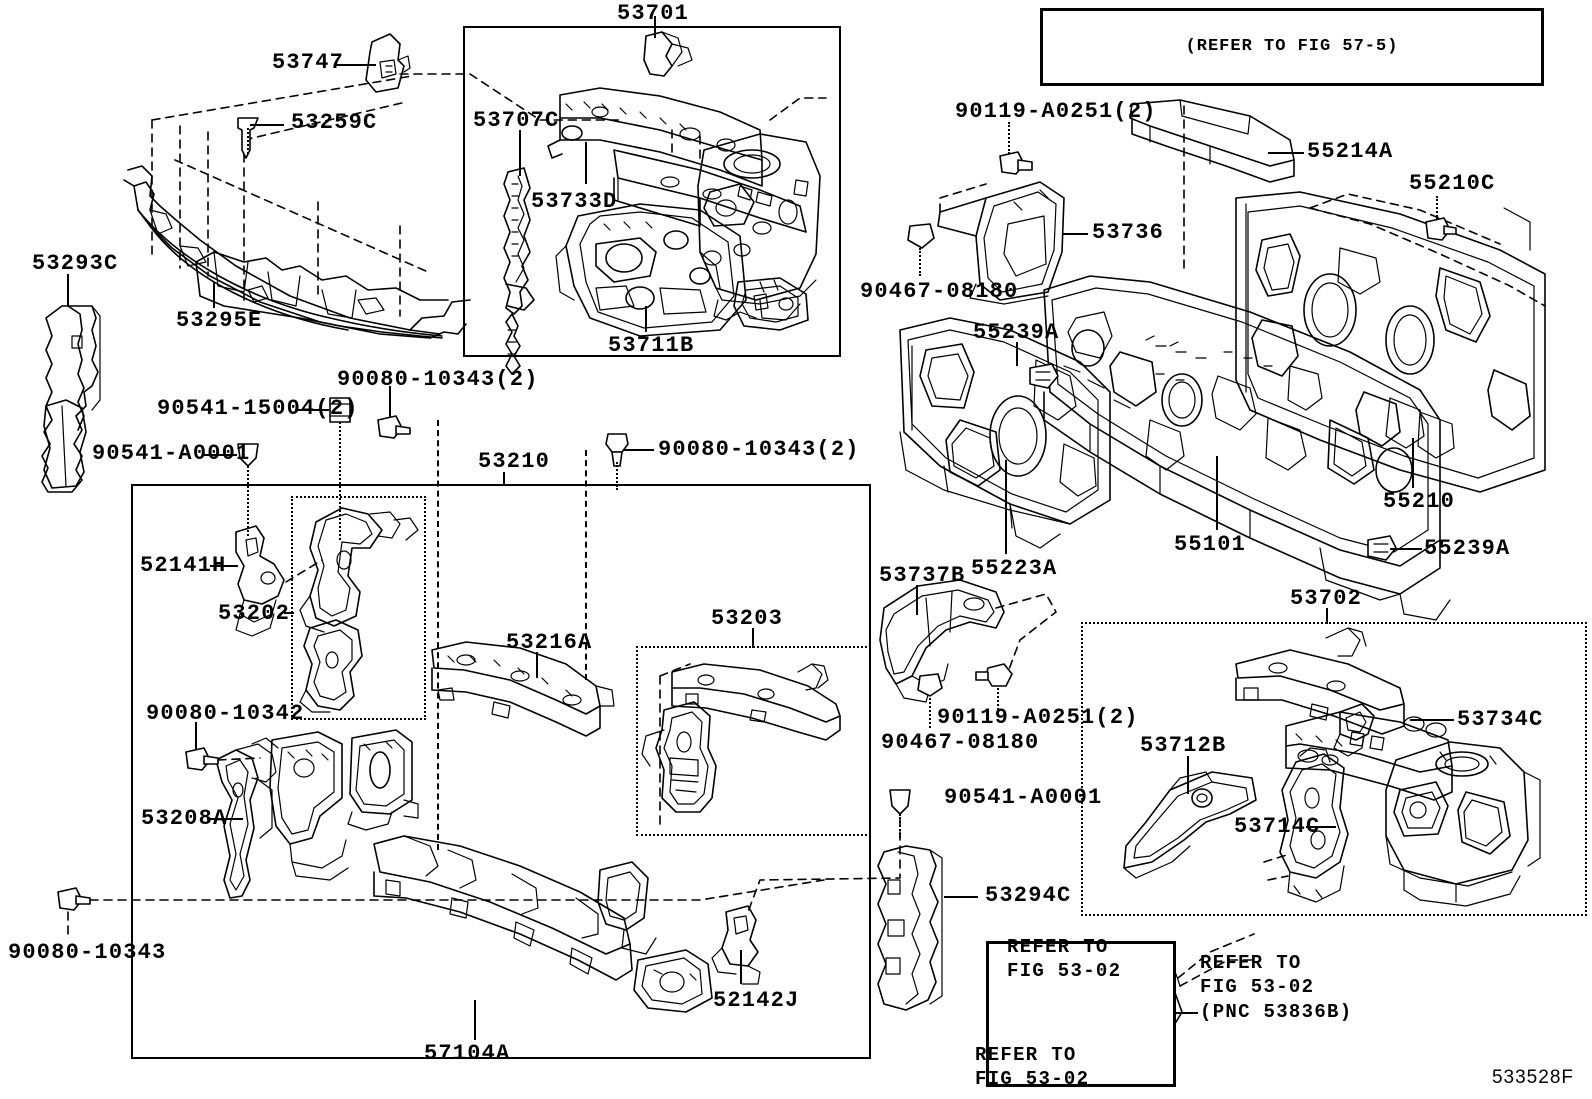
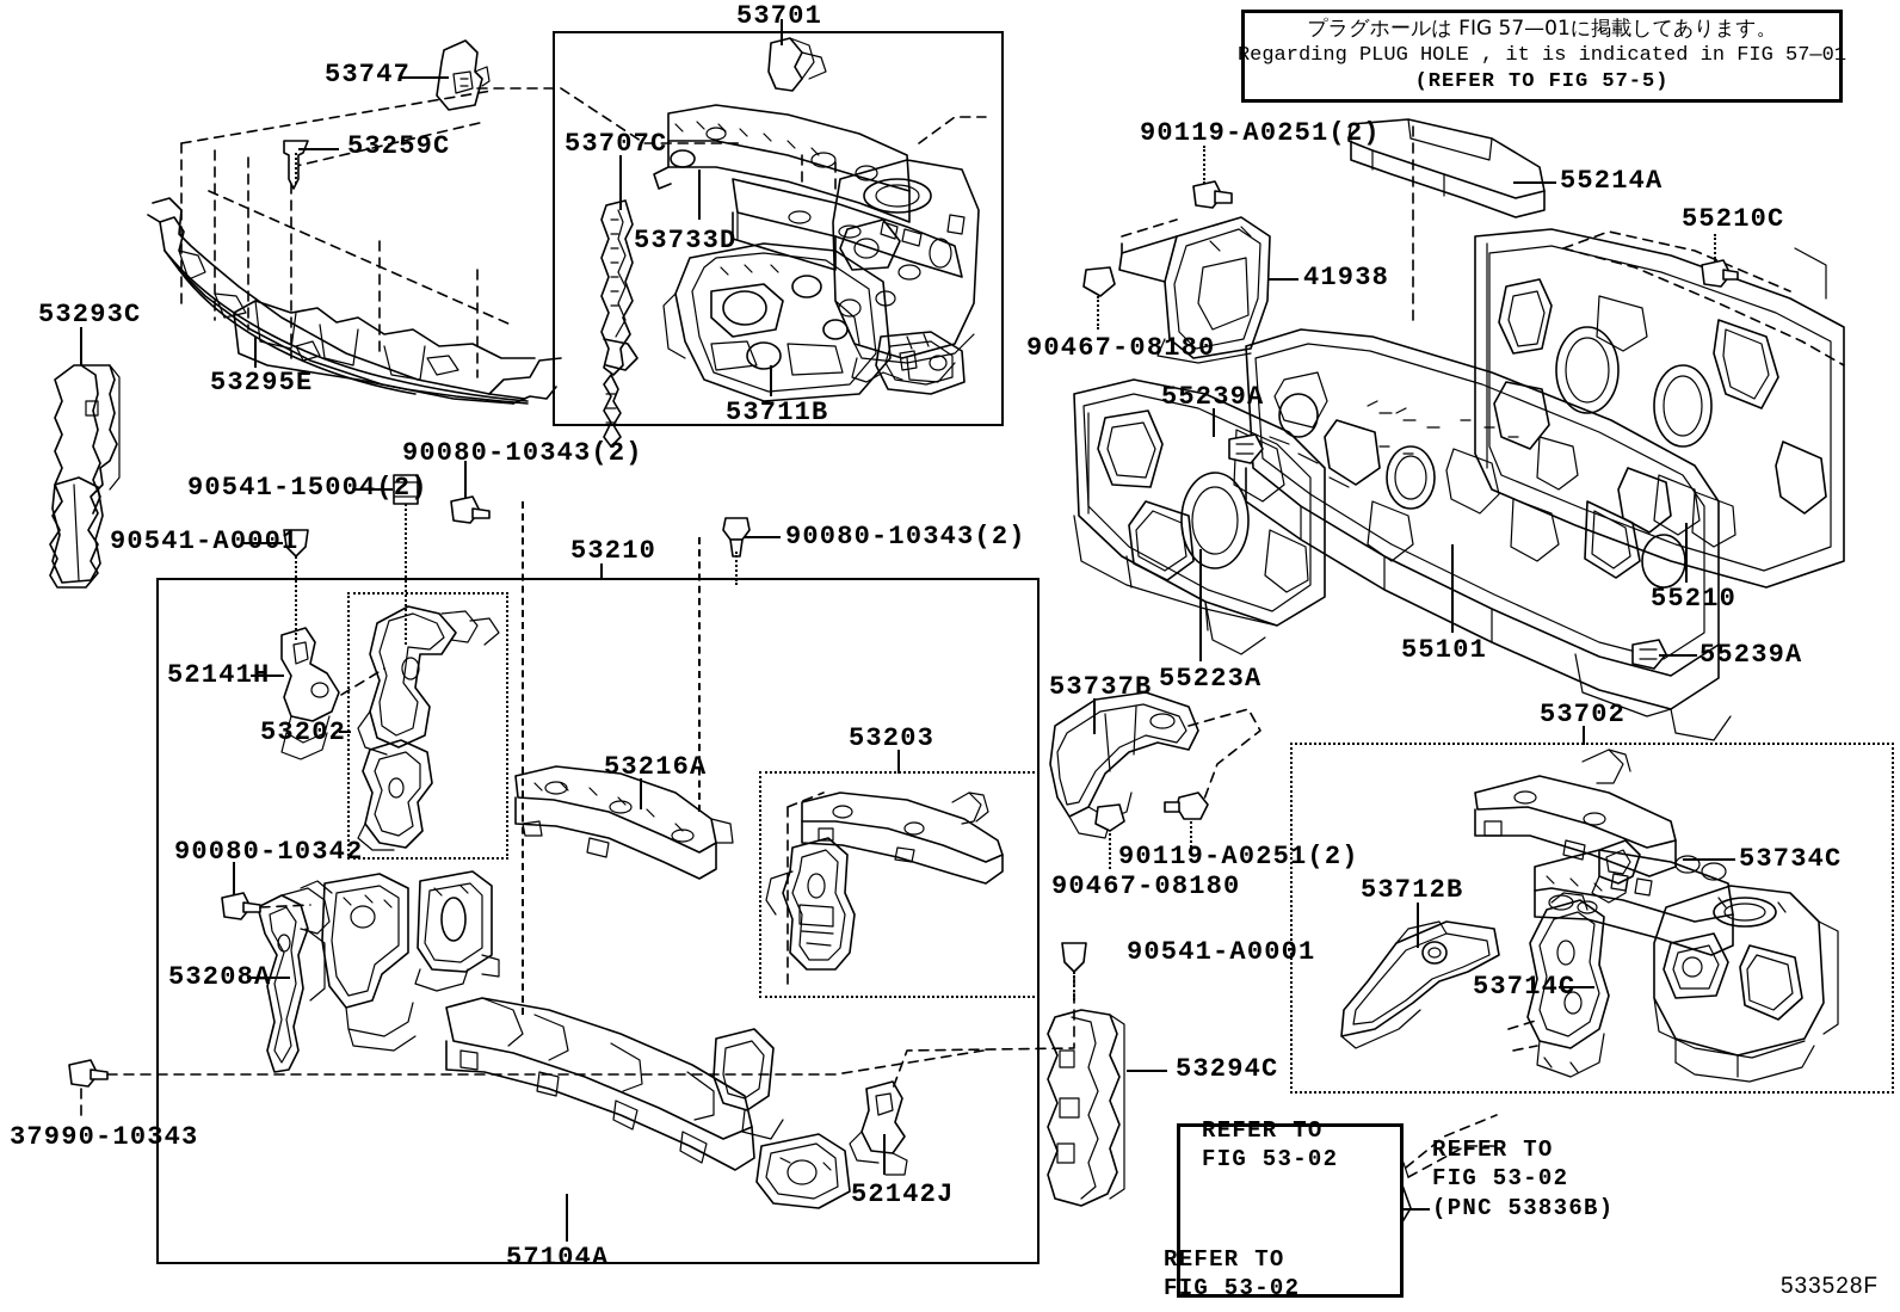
+ プラグホールは FIG 57—01に掲載してあります。
+ Regarding PLUG HOLE , it is indicated in FIG 57—01
  (REFER TO FIG 57-5)
  53747
  53701
  53259C
  53707C
  53733D
  53711B
  53293C
  53295E
  90541-15004(2)
  90541-A0001
  90080-10343(2)
  90080-10343(2)
  53210
  52141H
  53202
  53216A
  53203
  90080-10342
  53208A
- 90080-10343
+ 37990-10343
  57104A
  52142J
  53737B
  90119-A0251(2)
  90467-08180
  90541-A0001
  53294C
  90119-A0251(2)
- 53736
+ 41938
  90467-08180
  55214A
  55210C
  55239A
  55223A
  55101
  55210
  55239A
  53702
  53712B
  53734C
  53714C
  REFER TO
  FIG 53-02
  REFER TO
  FIG 53-02
  REFER TO
  FIG 53-02
  (PNC 53836B)
  533528F
